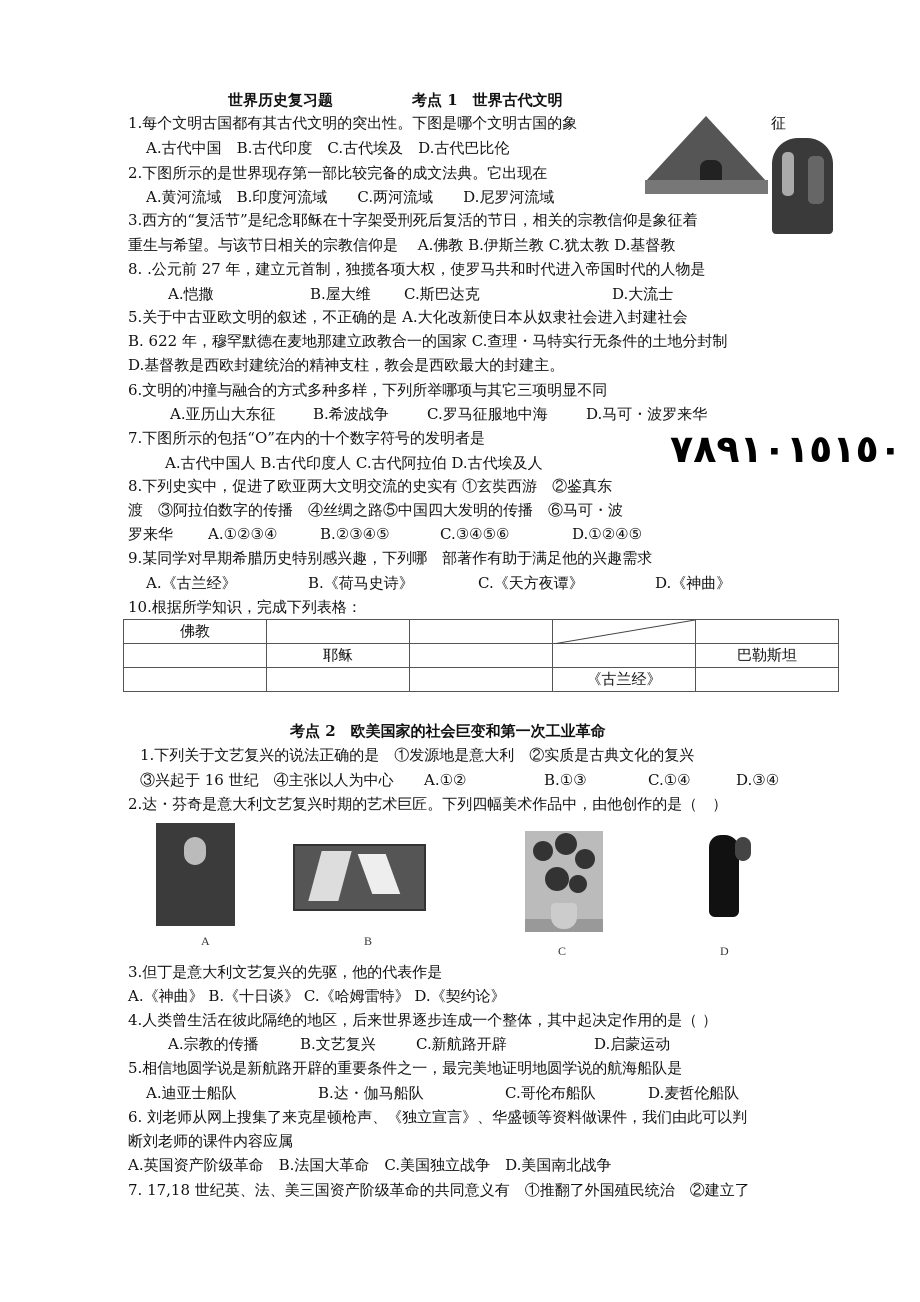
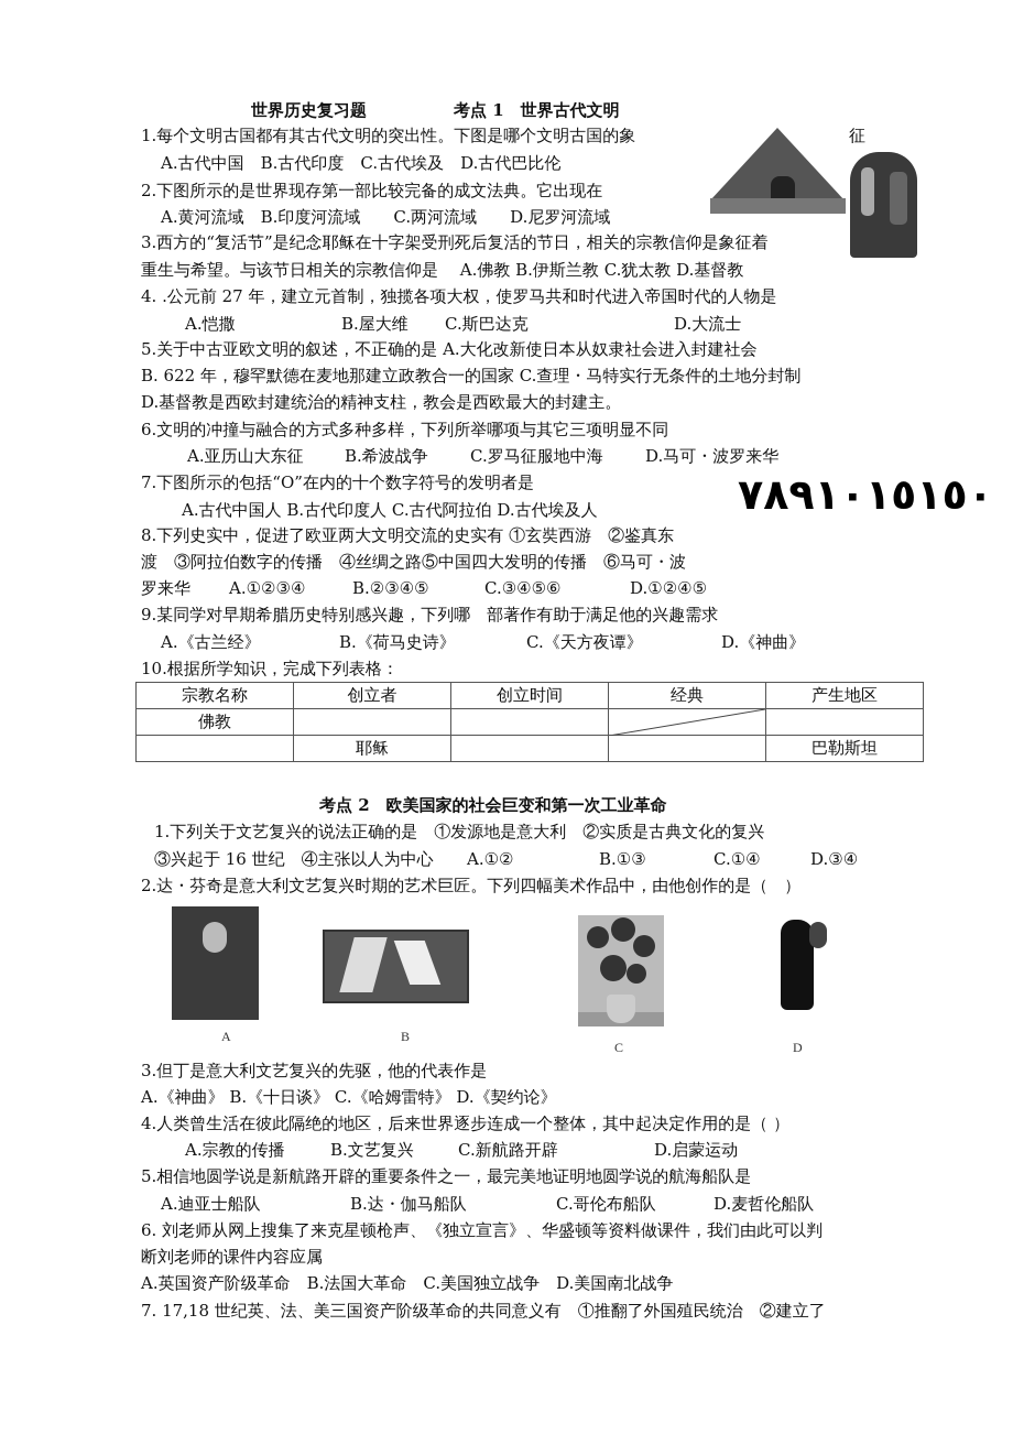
  世界历史复习题
  考点 1 世界古代文明
  1.每个文明古国都有其古代文明的突出性。下图是哪个文明古国的象
  征
  A.古代中国 B.古代印度 C.古代埃及 D.古代巴比伦
  2.下图所示的是世界现存第一部比较完备的成文法典。它出现在
  A.黄河流域 B.印度河流域 C.两河流域 D.尼罗河流域
  3.西方的“复活节”是纪念耶稣在十字架受刑死后复活的节日，相关的宗教信仰是象征着
  重生与希望。与该节日相关的宗教信仰是 A.佛教 B.伊斯兰教 C.犹太教 D.基督教
- 8. .公元前 27 年，建立元首制，独揽各项大权，使罗马共和时代进入帝国时代的人物是
+ 4. .公元前 27 年，建立元首制，独揽各项大权，使罗马共和时代进入帝国时代的人物是
  A.恺撒
  B.屋大维
  C.斯巴达克
  D.大流士
  5.关于中古亚欧文明的叙述，不正确的是 A.大化改新使日本从奴隶社会进入封建社会
  B. 622 年，穆罕默德在麦地那建立政教合一的国家 C.查理・马特实行无条件的土地分封制
  D.基督教是西欧封建统治的精神支柱，教会是西欧最大的封建主。
  6.文明的冲撞与融合的方式多种多样，下列所举哪项与其它三项明显不同
  A.亚历山大东征
  B.希波战争
  C.罗马征服地中海
  D.马可・波罗来华
  7.下图所示的包括“O”在内的十个数字符号的发明者是
  A.古代中国人 B.古代印度人 C.古代阿拉伯 D.古代埃及人
  ٧٨٩١٠١٥١٥٠
  8.下列史实中，促进了欧亚两大文明交流的史实有 ①玄奘西游 ②鉴真东
  渡 ③阿拉伯数字的传播 ④丝绸之路⑤中国四大发明的传播 ⑥马可・波
  罗来华
  A.①②③④
  B.②③④⑤
  C.③④⑤⑥
  D.①②④⑤
  9.某同学对早期希腊历史特别感兴趣，下列哪 部著作有助于满足他的兴趣需求
  A.《古兰经》
  B.《荷马史诗》
  C.《天方夜谭》
  D.《神曲》
  10.根据所学知识，完成下列表格：
+ 宗教名称	创立者	创立时间	经典	产生地区
  佛教
  	耶稣			巴勒斯坦
- 			《古兰经》
  考点 2 欧美国家的社会巨变和第一次工业革命
  1.下列关于文艺复兴的说法正确的是 ①发源地是意大利 ②实质是古典文化的复兴
  ③兴起于 16 世纪 ④主张以人为中心
  A.①②
  B.①③
  C.①④
  D.③④
  2.达・芬奇是意大利文艺复兴时期的艺术巨匠。下列四幅美术作品中，由他创作的是（ ）
  A
  B
  C
  D
  3.但丁是意大利文艺复兴的先驱，他的代表作是
  A.《神曲》 B.《十日谈》 C.《哈姆雷特》 D.《契约论》
  4.人类曾生活在彼此隔绝的地区，后来世界逐步连成一个整体，其中起决定作用的是（ ）
  A.宗教的传播
  B.文艺复兴
  C.新航路开辟
  D.启蒙运动
  5.相信地圆学说是新航路开辟的重要条件之一，最完美地证明地圆学说的航海船队是
  A.迪亚士船队
  B.达・伽马船队
  C.哥伦布船队
  D.麦哲伦船队
  6. 刘老师从网上搜集了来克星顿枪声、《独立宣言》、华盛顿等资料做课件，我们由此可以判
  断刘老师的课件内容应属
  A.英国资产阶级革命 B.法国大革命 C.美国独立战争 D.美国南北战争
  7. 17,18 世纪英、法、美三国资产阶级革命的共同意义有 ①推翻了外国殖民统治 ②建立了
